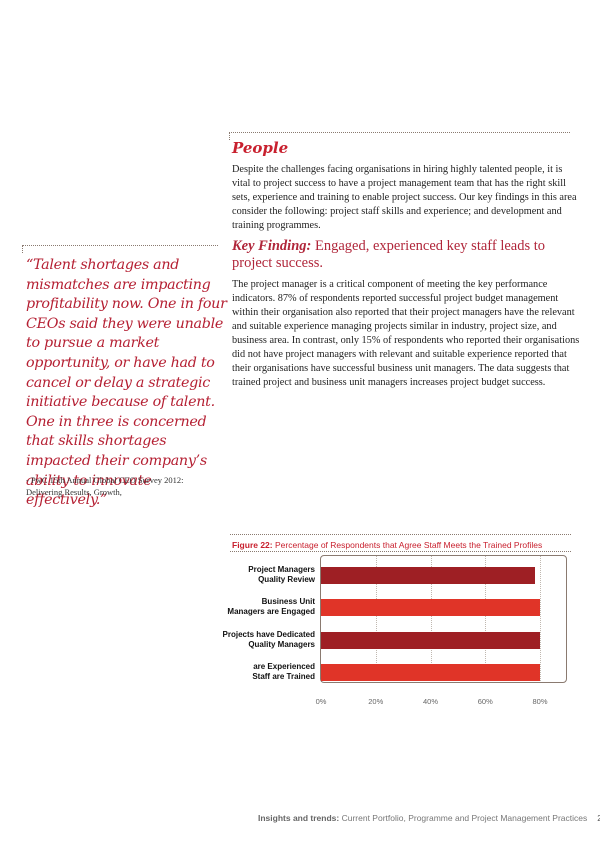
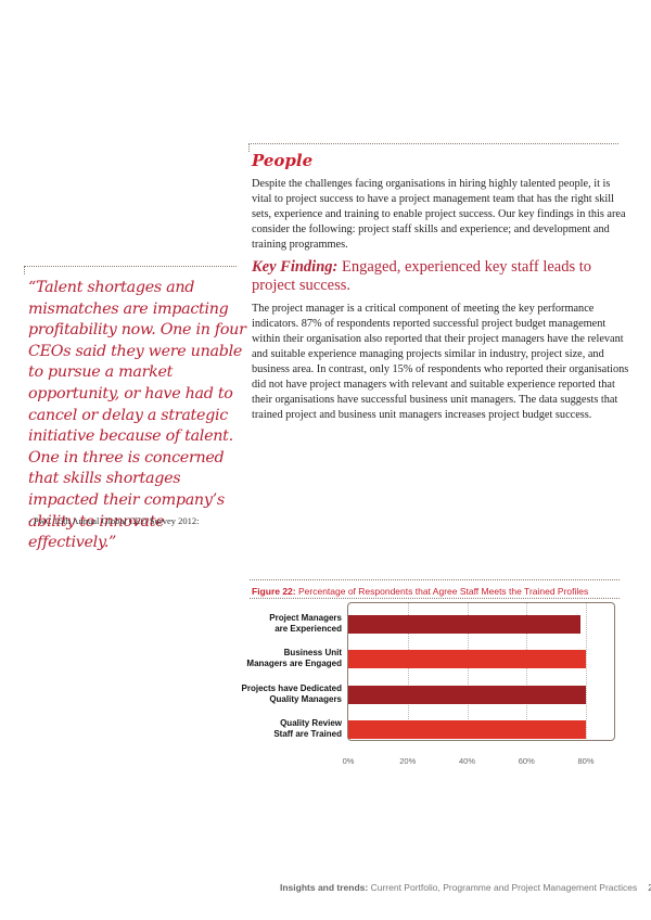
  People
  Despite the challenges facing organisations in hiring highly talented people, it is vital to project success to have a project management team that has the right skill sets, experience and training to enable project success. Our key findings in this area consider the following: project staff skills and experience; and development and training programmes.
  Key Finding: Engaged, experienced key staff leads to project success.
  The project manager is a critical component of meeting the key performance indicators. 87% of respondents reported successful project budget management within their organisation also reported that their project managers have the relevant and suitable experience managing projects similar in industry, project size, and business area. In contrast, only 15% of respondents who reported their organisations did not have project managers with relevant and suitable experience reported that their organisations have successful business unit managers. The data suggests that trained project and business unit managers increases project budget success.
  “Talent shortages and mismatches are impacting profitability now. One in four CEOs said they were unable to pursue a market opportunity, or have had to cancel or delay a strategic initiative because of talent. One in three is concerned that skills shortages impacted their company’s ability to innovate effectively.”
  - PwC 15th Annual Global CEO Survey 2012:
- Delivering Results, Growth,
  Figure 22: Percentage of Respondents that Agree Staff Meets the Trained Profiles
  Project Managers
- Quality Review
+ are Experienced
  Business Unit
  Managers are Engaged
  Projects have Dedicated
  Quality Managers
- are Experienced
+ Quality Review
  Staff are Trained
  0%
  20%
  40%
  60%
  80%
  Insights and trends: Current Portfolio, Programme and Project Management Practices
